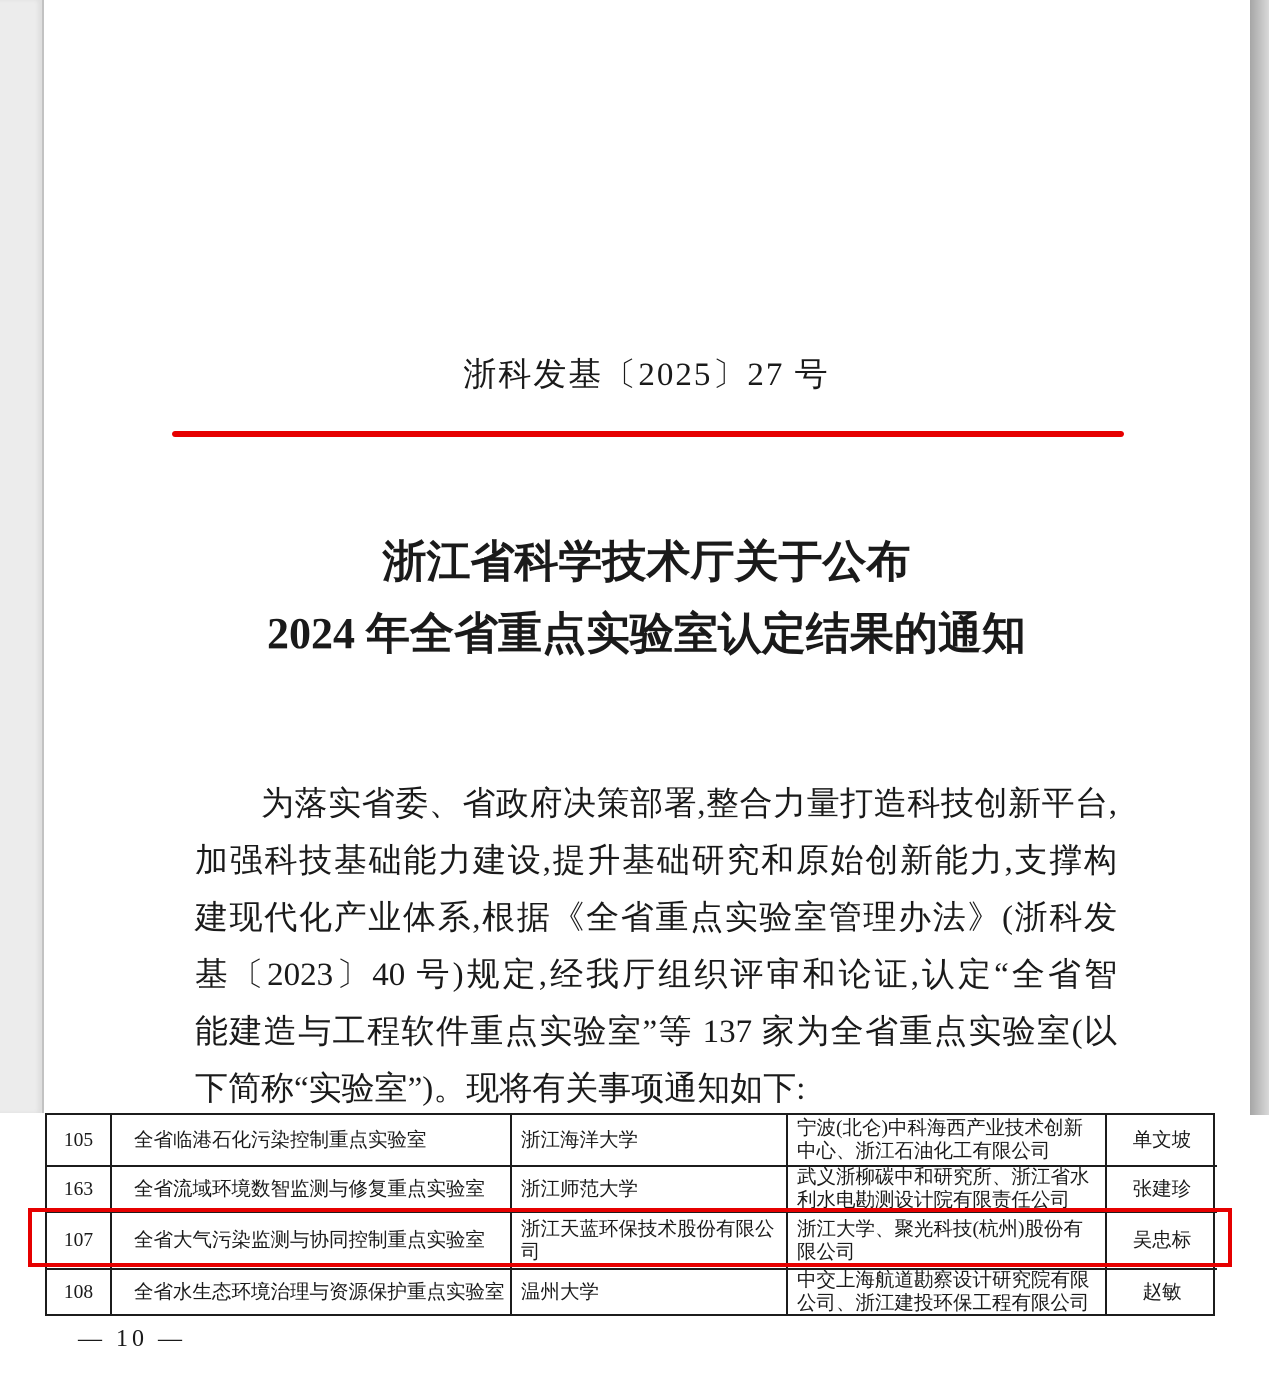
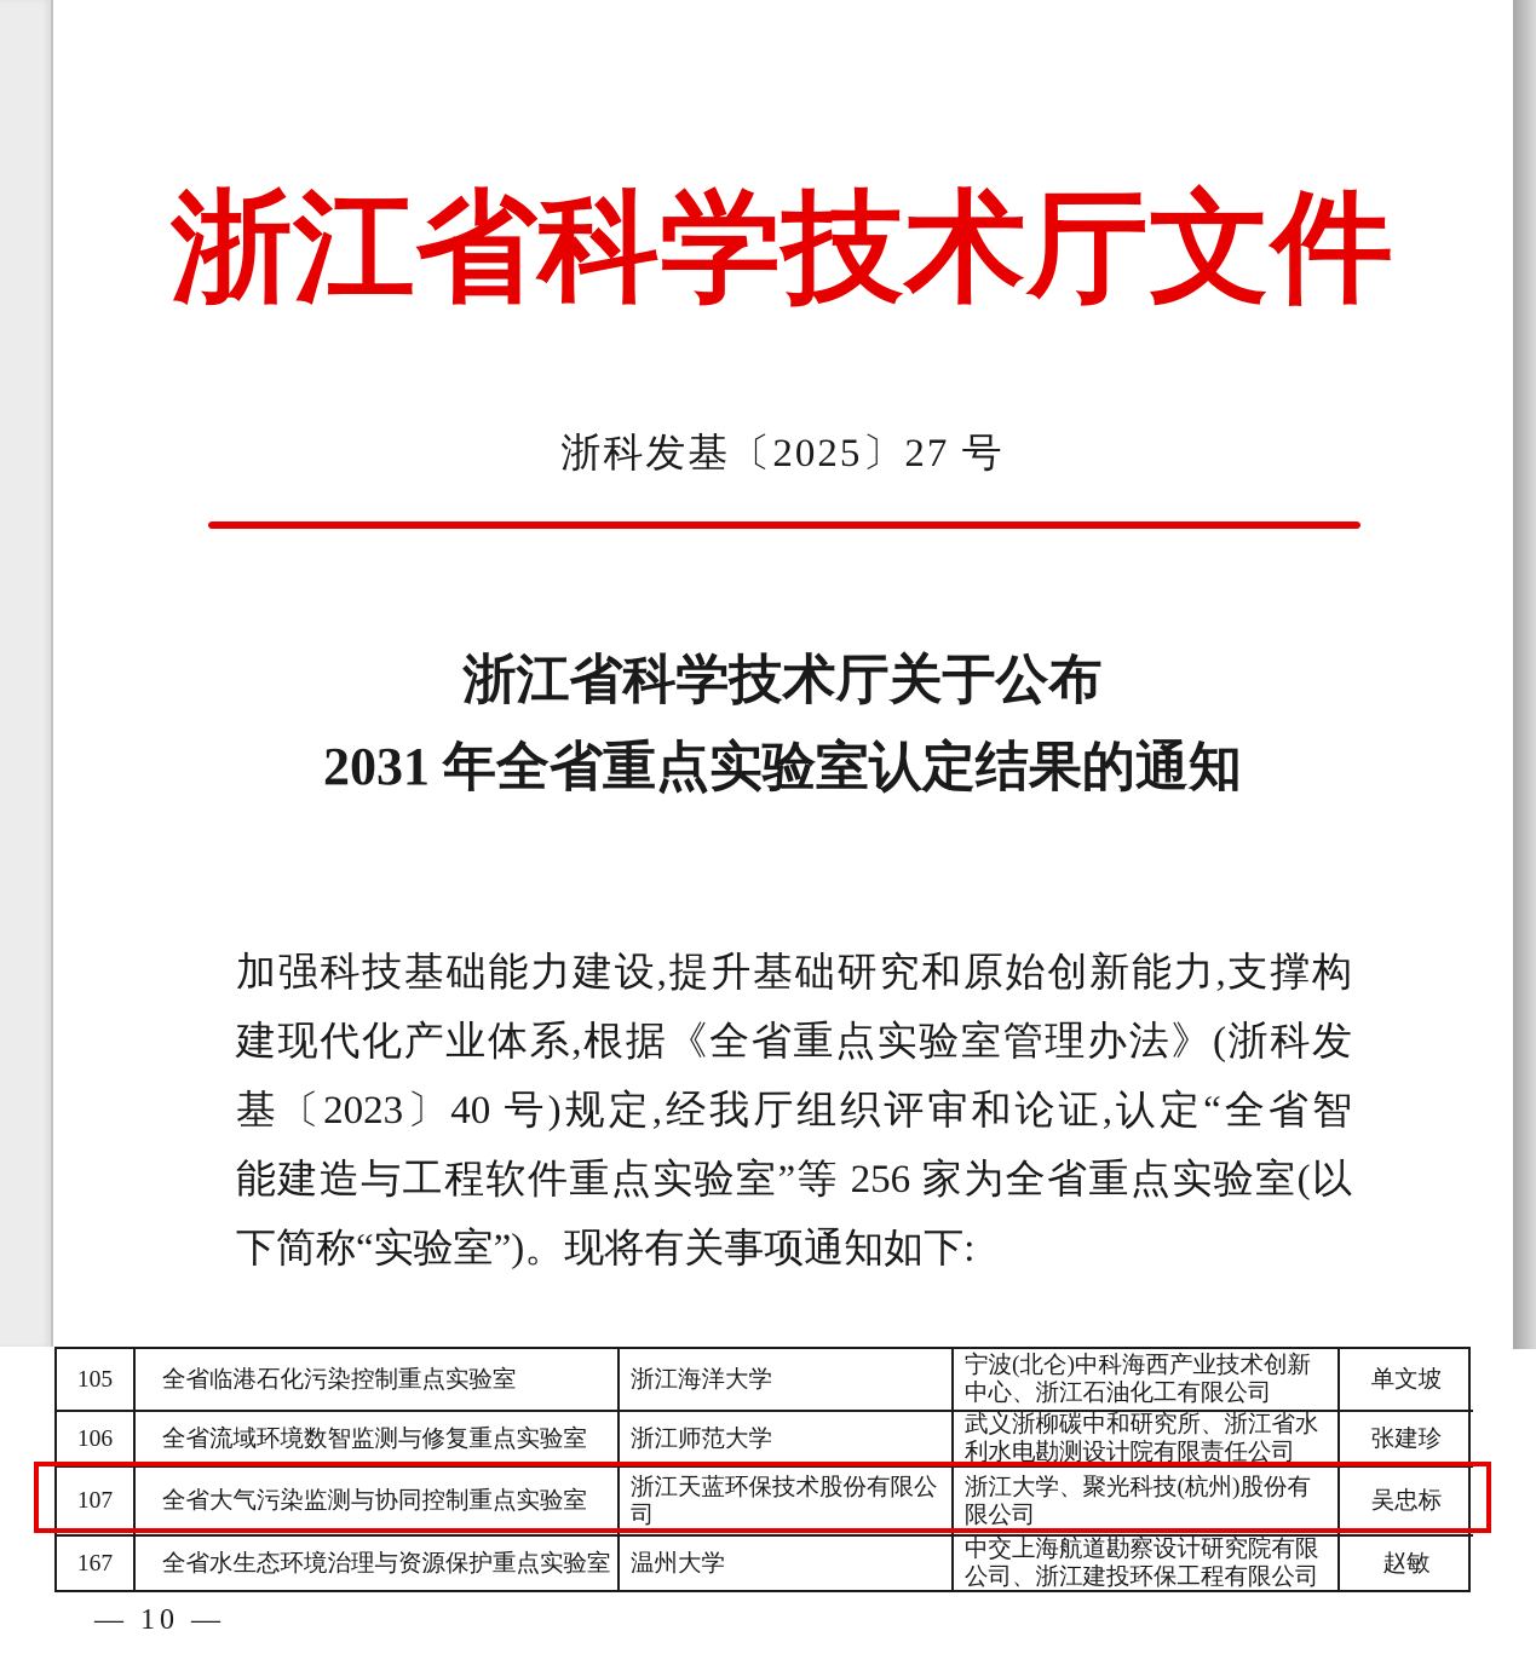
+ 浙江省科学技术厅文件
  浙科发基〔2025〕27 号
  浙江省科学技术厅关于公布
- 2024 年全省重点实验室认定结果的通知
+ 2031 年全省重点实验室认定结果的通知
- 为落实省委、省政府决策部署,整合力量打造科技创新平台,
  加强科技基础能力建设,提升基础研究和原始创新能力,支撑构
  建现代化产业体系,根据《全省重点实验室管理办法》(浙科发
  基〔2023〕40 号)规定,经我厅组织评审和论证,认定“全省智
- 能建造与工程软件重点实验室”等 137 家为全省重点实验室(以
+ 能建造与工程软件重点实验室”等 256 家为全省重点实验室(以
  下简称“实验室”)。现将有关事项通知如下:
  105
  全省临港石化污染控制重点实验室
  浙江海洋大学
  宁波(北仑)中科海西产业技术创新中心、浙江石油化工有限公司
  单文坡
- 163
+ 106
  全省流域环境数智监测与修复重点实验室
  浙江师范大学
  武义浙柳碳中和研究所、浙江省水利水电勘测设计院有限责任公司
  张建珍
  107
  全省大气污染监测与协同控制重点实验室
  浙江天蓝环保技术股份有限公司
  浙江大学、聚光科技(杭州)股份有限公司
  吴忠标
- 108
+ 167
  全省水生态环境治理与资源保护重点实验室
  温州大学
  中交上海航道勘察设计研究院有限公司、浙江建投环保工程有限公司
  赵敏
  — 10 —
